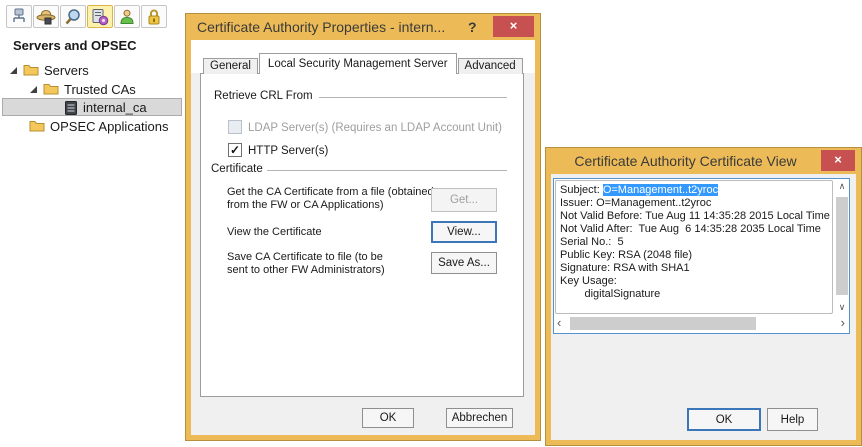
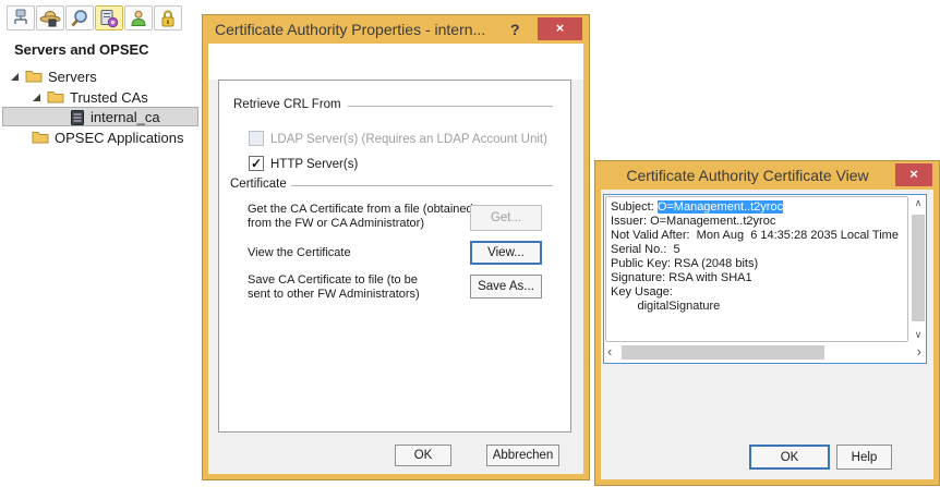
  Servers and OPSEC
  Servers
  Trusted CAs
  internal_ca
  OPSEC Applications
  Certificate Authority Properties - intern...
  ?
  ×
- General
- Local Security Management Server
- Advanced
  Retrieve CRL From
  LDAP Server(s) (Requires an LDAP Account Unit)
  ✓
  HTTP Server(s)
  Certificate
  Get the CA Certificate from a file (obtaine
- from the FW or CA Applications)
+ from the FW or CA Administrator)
  Get...
  View the Certificate
  View...
  Save CA Certificate to file (to be
  sent to other FW Administrators)
  Save As...
  OK
  Abbrechen
  Certificate Authority Certificate View
  ×
  Subject: O=Management..t2yroc
  Issuer: O=Management..t2yroc
- Not Valid Before: Tue Aug 11 14:35:28 2015 Local Time
- Not Valid After: Tue Aug 6 14:35:28 2035 Local Time
+ Not Valid After: Mon Aug 6 14:35:28 2035 Local Time
  Serial No.: 5
- Public Key: RSA (2048 file)
+ Public Key: RSA (2048 bits)
  Signature: RSA with SHA1
  Key Usage:
  digitalSignature
  ∧
  ∨
  ‹
  ›
  OK
  Help
